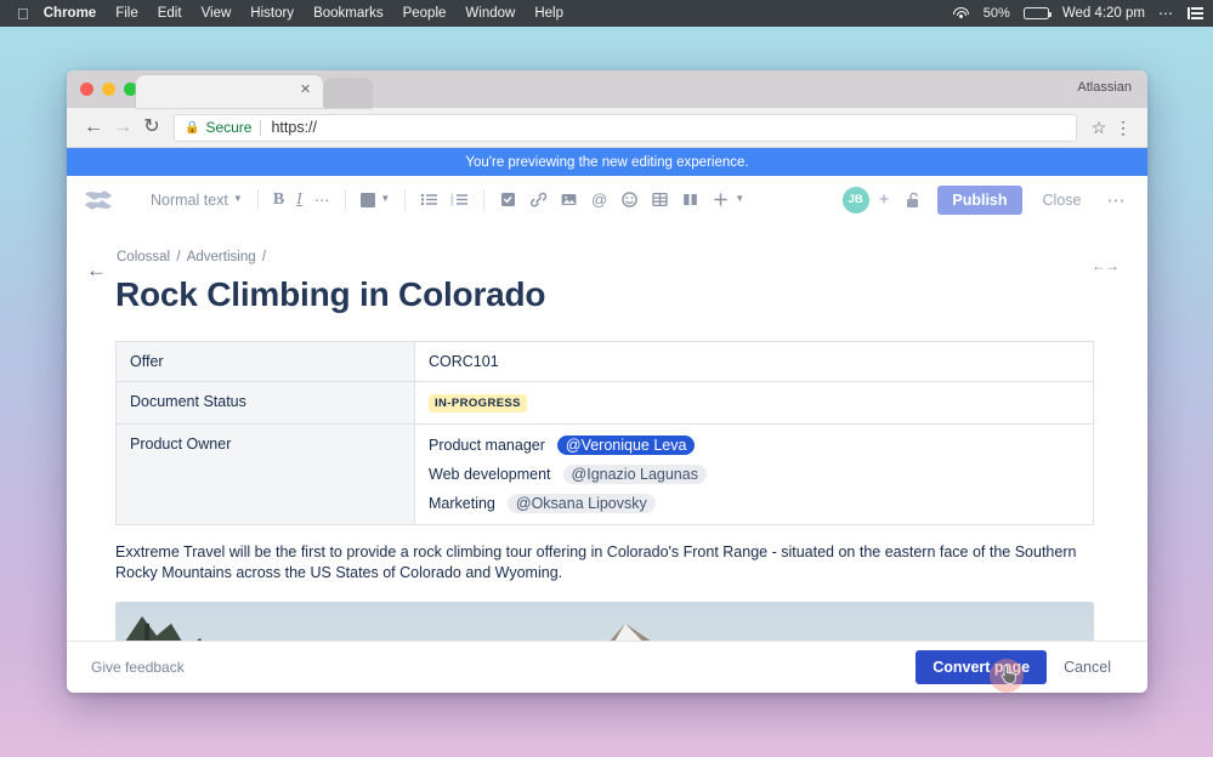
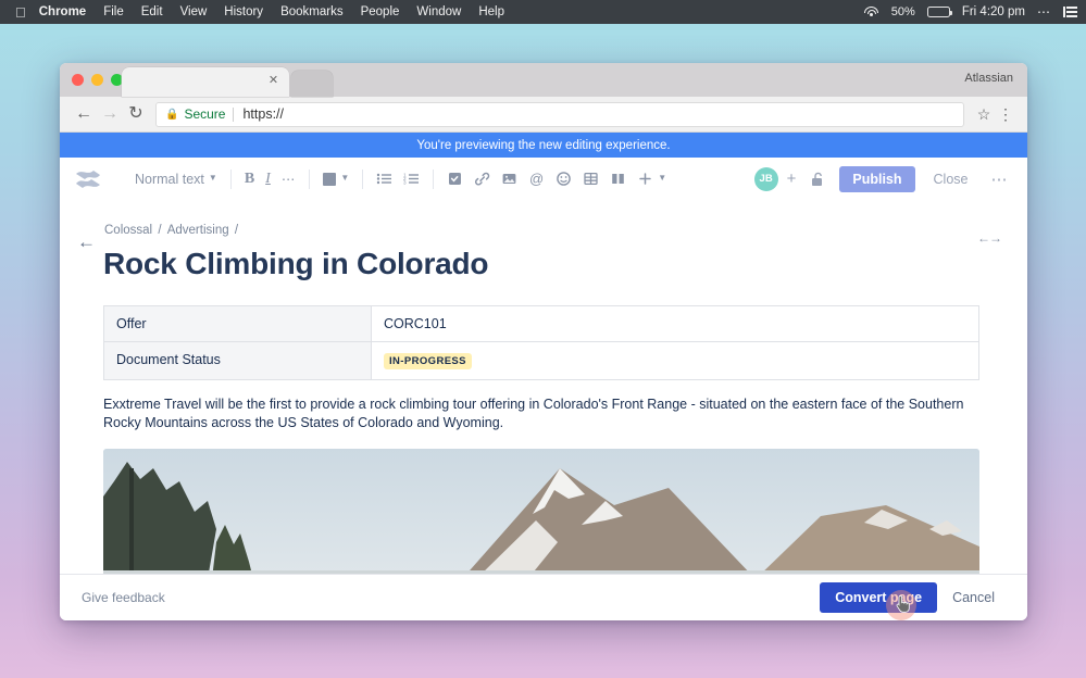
  
  Chrome
  File
  Edit
  View
  History
  Bookmarks
  People
  Window
  Help
  50%
- Wed 4:20 pm
+ Fri 4:20 pm
  ⋯
  ✕
  Atlassian
  ←
  →
  ↻
  🔒
  Secure
  https://
  ☆
  ⋮
  You're previewing the new editing experience.
  Normal text
  ▼
  B
  I
  ⋯
  ▼
  @
  ▼
  JB
  +
  Publish
  Close
  ⋯
  ←
  ←→
  Colossal / Advertising /
  Rock Climbing in Colorado
  Offer	CORC101
  Document Status	IN-PROGRESS
- Product Owner	Product manager @Veronique Leva Web development @Ignazio Lagunas Marketing @Oksana Lipovsky
  Exxtreme Travel will be the first to provide a rock climbing tour offering in Colorado's Front Range - situated on the eastern face of the Southern Rocky Mountains across the US States of Colorado and Wyoming.
  Give feedback
  Convert pge
  Cancel
